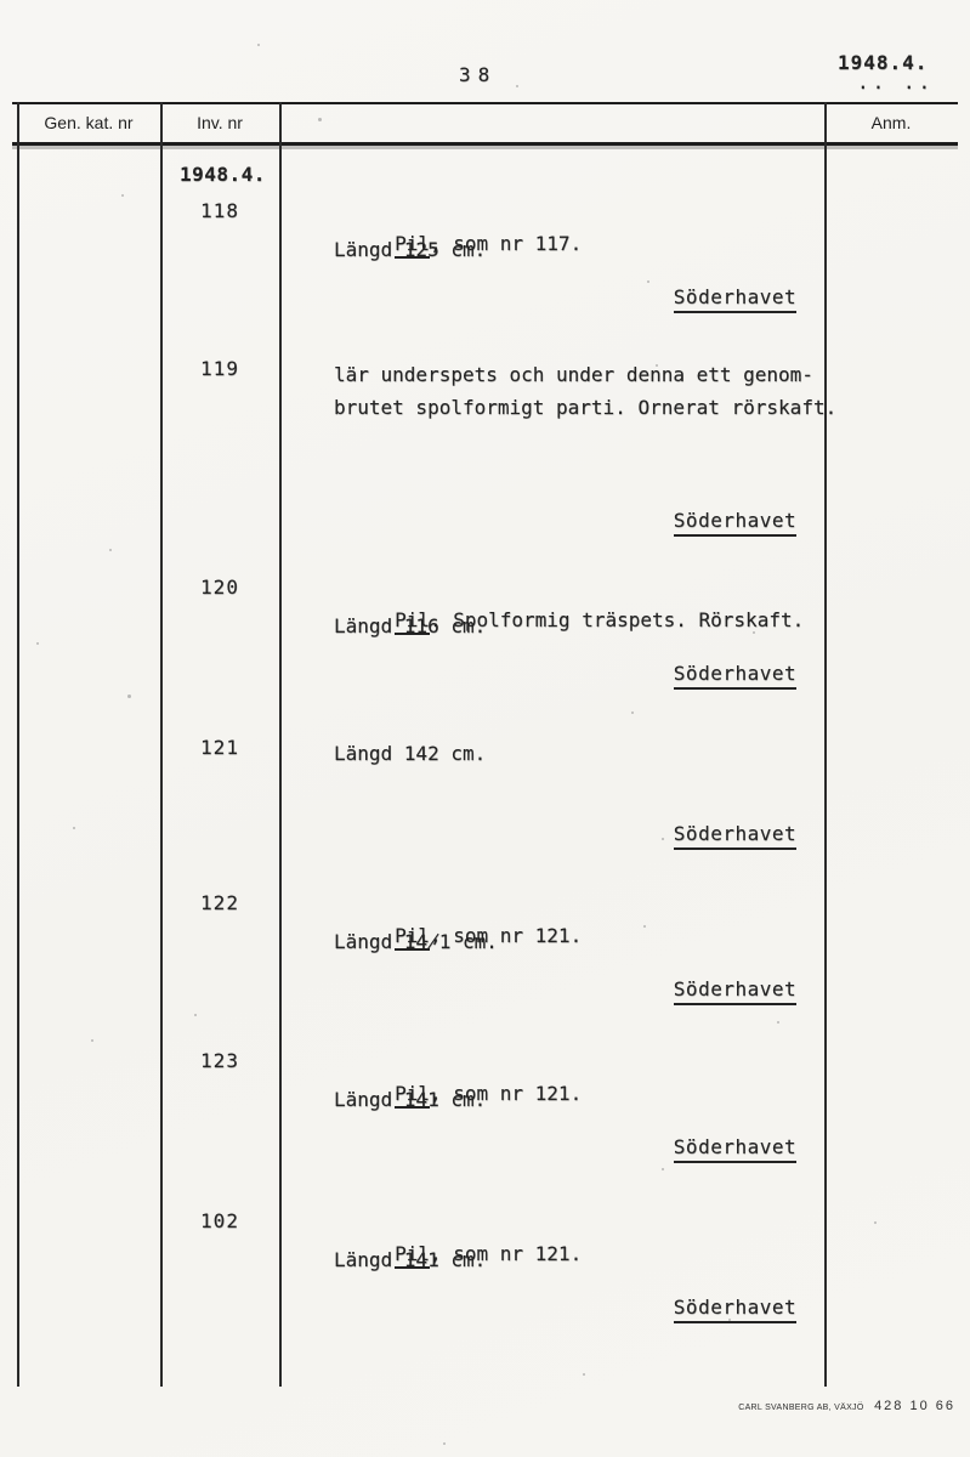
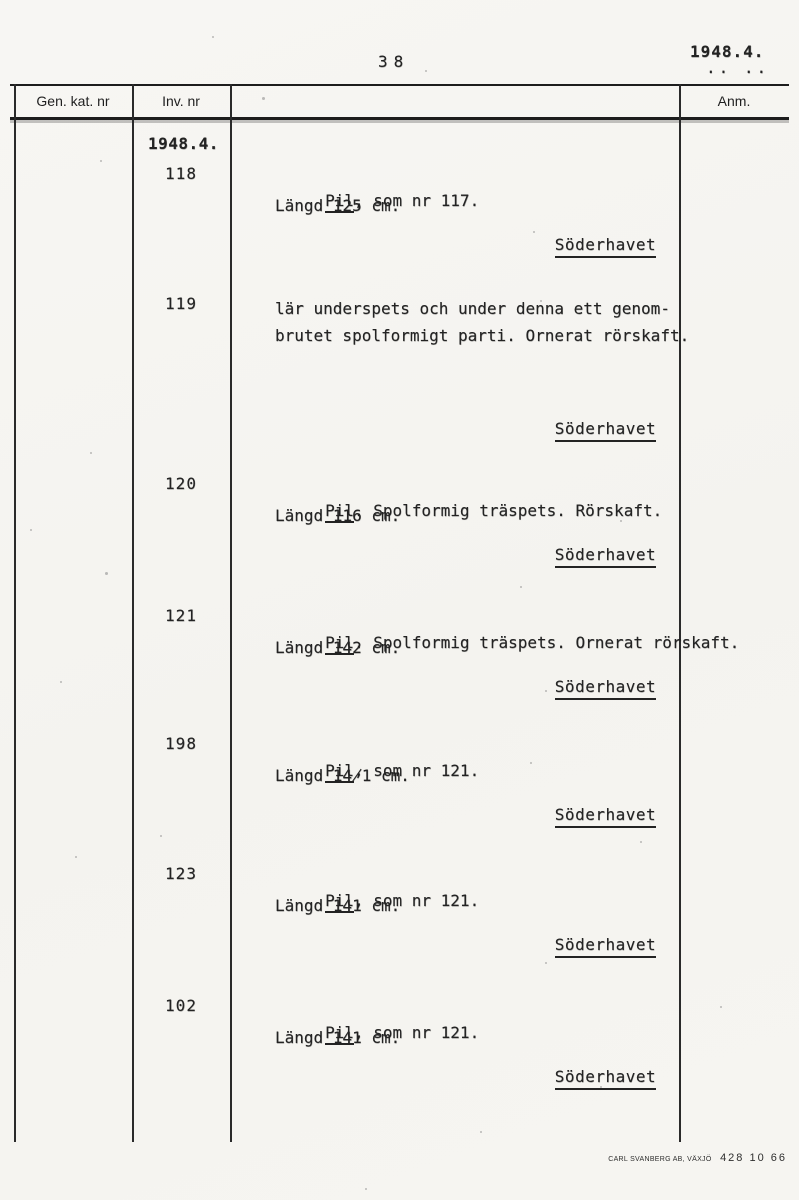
  38
  1948.4.
  .. ..
  Gen. kat. nr
  Inv. nr
  Anm.
  1948.4.
  118
  Pil, som nr 117.
  Längd 125 cm.
  Söderhavet
  119
  lär underspets och under denna ett genom-
  brutet spolformigt parti. Ornerat rörskaft.
  Söderhavet
  120
  Pil. Spolformig träspets. Rörskaft.
  Längd 116 cm.
  Söderhavet
  121
+ Pil. Spolformig träspets. Ornerat rörskaft.
  Längd 142 cm.
  Söderhavet
- 122
+ 198
  Pil, som nr 121.
  Längd 14̸1 cm.
  Söderhavet
  123
  Pil, som nr 121.
  Längd 141 cm.
  Söderhavet
  102
  Pil, som nr 121.
  Längd 141 cm.
  Söderhavet
